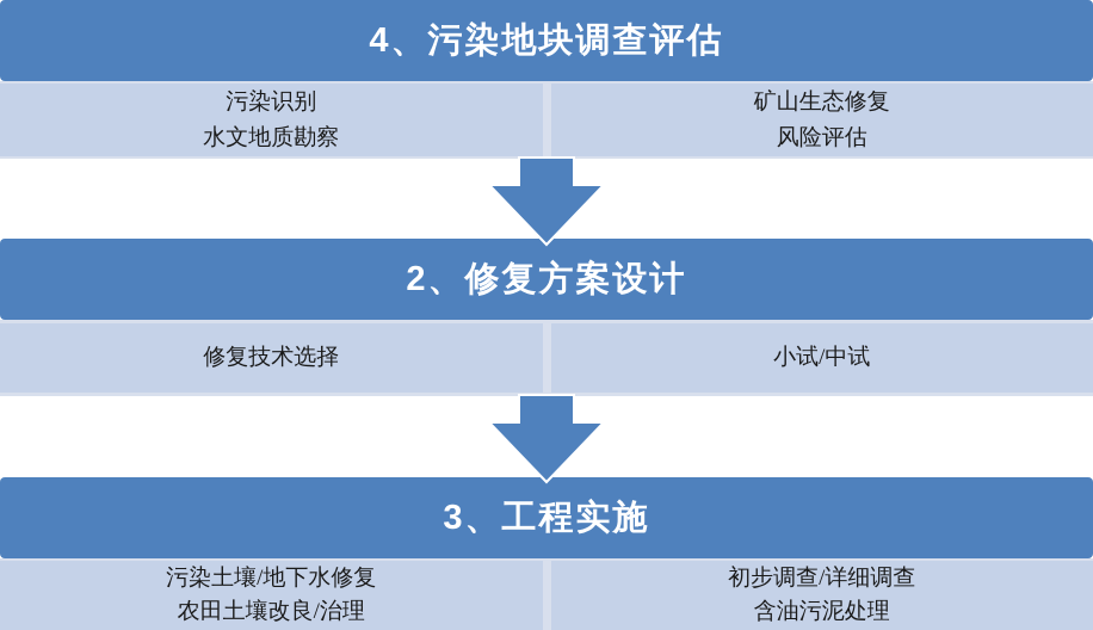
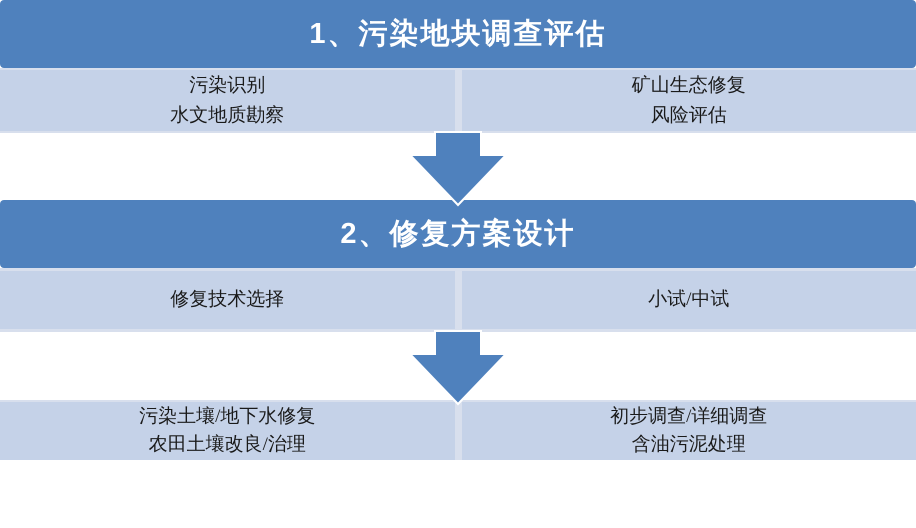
- 4、污染地块调查评估
+ 1、污染地块调查评估
  污染识别
  水文地质勘察
  矿山生态修复
  风险评估
  2、修复方案设计
  修复技术选择
  小试/中试
- 3、工程实施
  污染土壤/地下水修复
  农田土壤改良/治理
  初步调查/详细调查
  含油污泥处理
